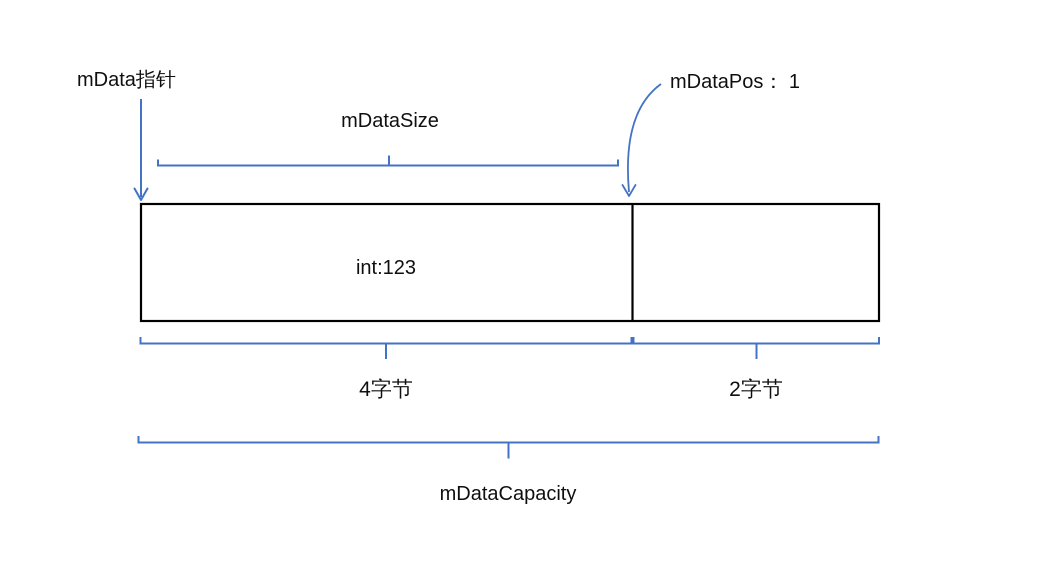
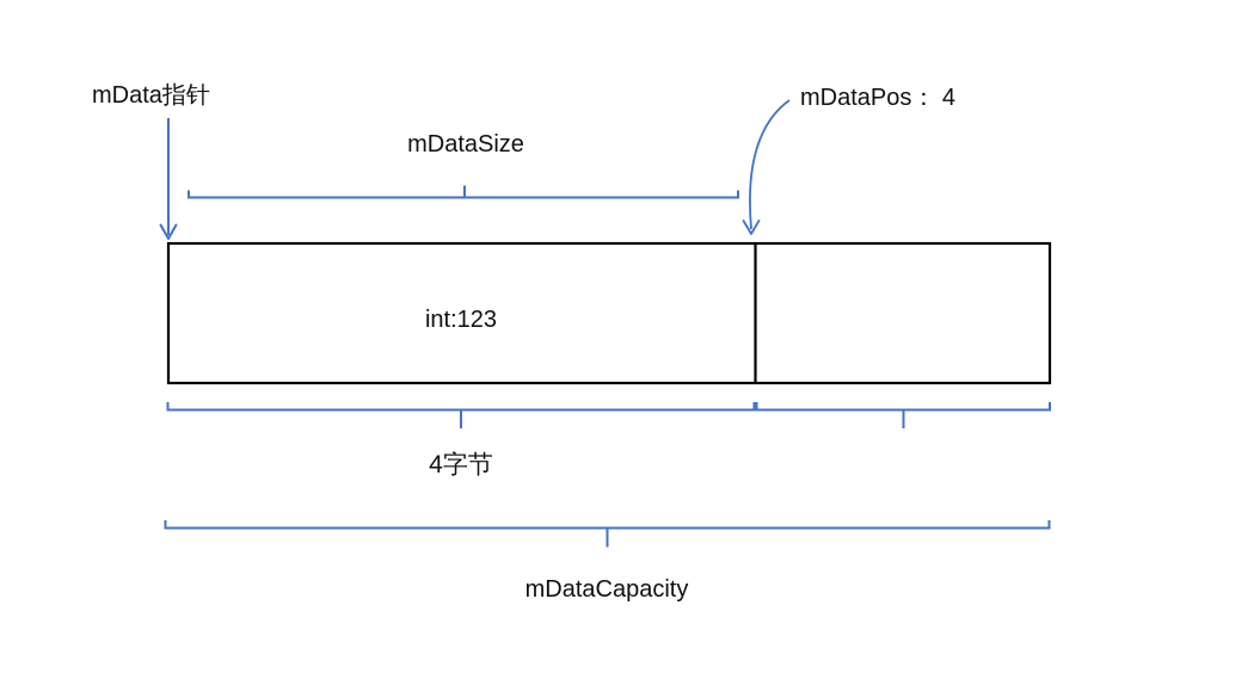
  mData指针
  mDataSize
- mDataPos： 1
+ mDataPos： 4
  int:123
  4字节
- 2字节
  mDataCapacity
